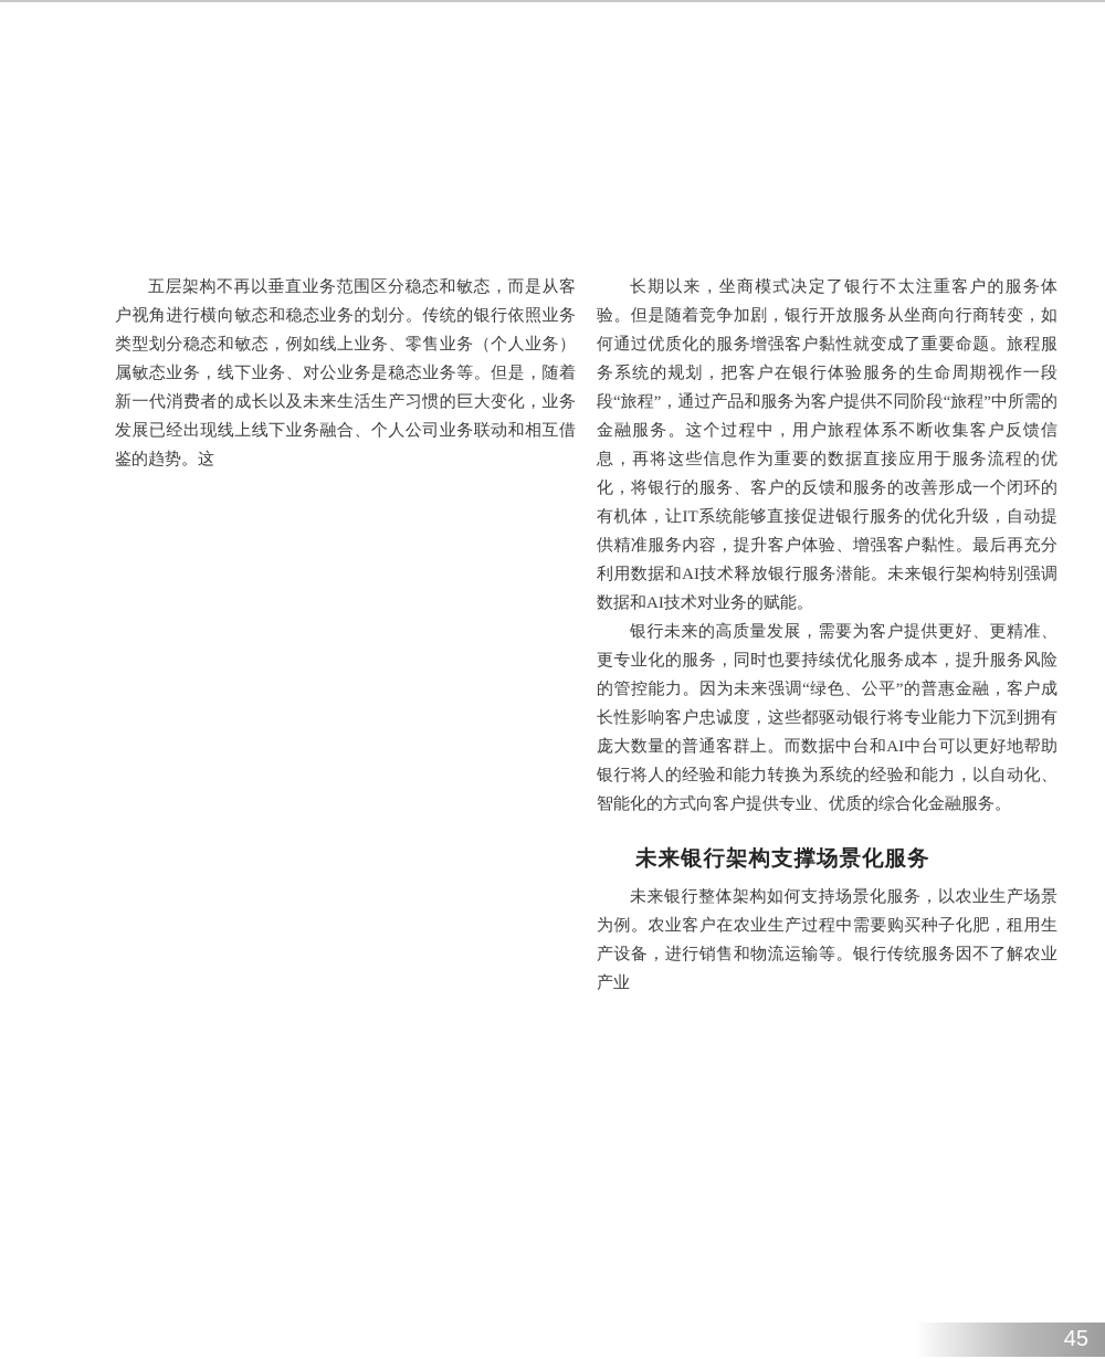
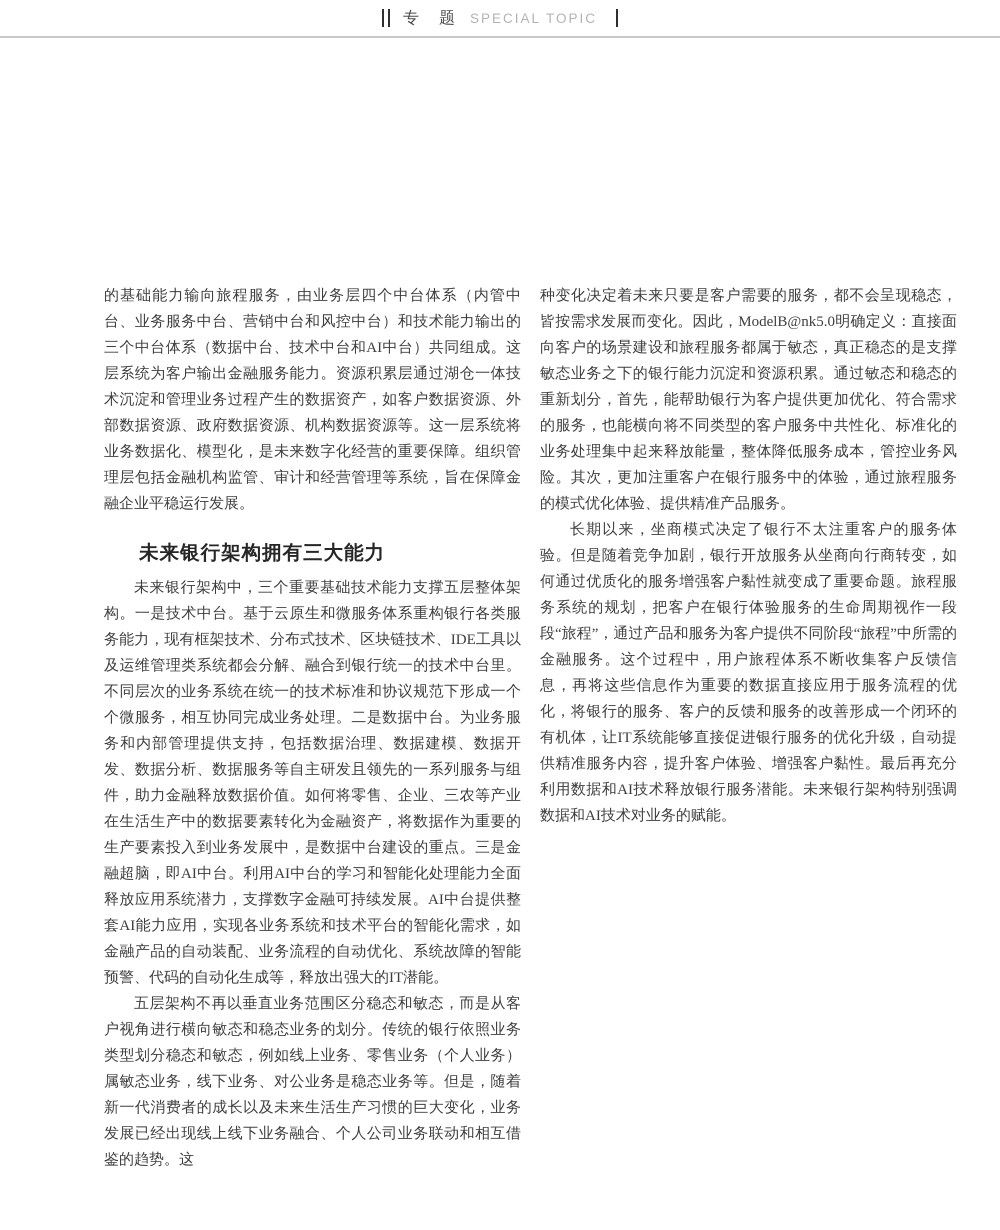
+ 专 题
+ SPECIAL TOPIC
+ 的基础能力输向旅程服务，由业务层四个中台体系（内管中台、业务服务中台、营销中台和风控中台）和技术能力输出的三个中台体系（数据中台、技术中台和AI中台）共同组成。这层系统为客户输出金融服务能力。资源积累层通过湖仓一体技术沉淀和管理业务过程产生的数据资产，如客户数据资源、外部数据资源、政府数据资源、机构数据资源等。这一层系统将业务数据化、模型化，是未来数字化经营的重要保障。组织管理层包括金融机构监管、审计和经营管理等系统，旨在保障金融企业平稳运行发展。
+ 未来银行架构拥有三大能力
+ 未来银行架构中，三个重要基础技术能力支撑五层整体架构。一是技术中台。基于云原生和微服务体系重构银行各类服务能力，现有框架技术、分布式技术、区块链技术、IDE工具以及运维管理类系统都会分解、融合到银行统一的技术中台里。不同层次的业务系统在统一的技术标准和协议规范下形成一个个微服务，相互协同完成业务处理。二是数据中台。为业务服务和内部管理提供支持，包括数据治理、数据建模、数据开发、数据分析、数据服务等自主研发且领先的一系列服务与组件，助力金融释放数据价值。如何将零售、企业、三农等产业在生活生产中的数据要素转化为金融资产，将数据作为重要的生产要素投入到业务发展中，是数据中台建设的重点。三是金融超脑，即AI中台。利用AI中台的学习和智能化处理能力全面释放应用系统潜力，支撑数字金融可持续发展。AI中台提供整套AI能力应用，实现各业务系统和技术平台的智能化需求，如金融产品的自动装配、业务流程的自动优化、系统故障的智能预警、代码的自动化生成等，释放出强大的IT潜能。
  五层架构不再以垂直业务范围区分稳态和敏态，而是从客户视角进行横向敏态和稳态业务的划分。传统的银行依照业务类型划分稳态和敏态，例如线上业务、零售业务（个人业务）属敏态业务，线下业务、对公业务是稳态业务等。但是，随着新一代消费者的成长以及未来生活生产习惯的巨大变化，业务发展已经出现线上线下业务融合、个人公司业务联动和相互借鉴的趋势。这
+ 种变化决定着未来只要是客户需要的服务，都不会呈现稳态，皆按需求发展而变化。因此，ModelB@nk5.0明确定义：直接面向客户的场景建设和旅程服务都属于敏态，真正稳态的是支撑敏态业务之下的银行能力沉淀和资源积累。通过敏态和稳态的重新划分，首先，能帮助银行为客户提供更加优化、符合需求的服务，也能横向将不同类型的客户服务中共性化、标准化的业务处理集中起来释放能量，整体降低服务成本，管控业务风险。其次，更加注重客户在银行服务中的体验，通过旅程服务的模式优化体验、提供精准产品服务。
  长期以来，坐商模式决定了银行不太注重客户的服务体验。但是随着竞争加剧，银行开放服务从坐商向行商转变，如何通过优质化的服务增强客户黏性就变成了重要命题。旅程服务系统的规划，把客户在银行体验服务的生命周期视作一段段“旅程”，通过产品和服务为客户提供不同阶段“旅程”中所需的金融服务。这个过程中，用户旅程体系不断收集客户反馈信息，再将这些信息作为重要的数据直接应用于服务流程的优化，将银行的服务、客户的反馈和服务的改善形成一个闭环的有机体，让IT系统能够直接促进银行服务的优化升级，自动提供精准服务内容，提升客户体验、增强客户黏性。最后再充分利用数据和AI技术释放银行服务潜能。未来银行架构特别强调数据和AI技术对业务的赋能。
- 银行未来的高质量发展，需要为客户提供更好、更精准、更专业化的服务，同时也要持续优化服务成本，提升服务风险的管控能力。因为未来强调“绿色、公平”的普惠金融，客户成长性影响客户忠诚度，这些都驱动银行将专业能力下沉到拥有庞大数量的普通客群上。而数据中台和AI中台可以更好地帮助银行将人的经验和能力转换为系统的经验和能力，以自动化、智能化的方式向客户提供专业、优质的综合化金融服务。
- 未来银行架构支撑场景化服务
- 未来银行整体架构如何支持场景化服务，以农业生产场景为例。农业客户在农业生产过程中需要购买种子化肥，租用生产设备，进行销售和物流运输等。银行传统服务因不了解农业产业
- 45
